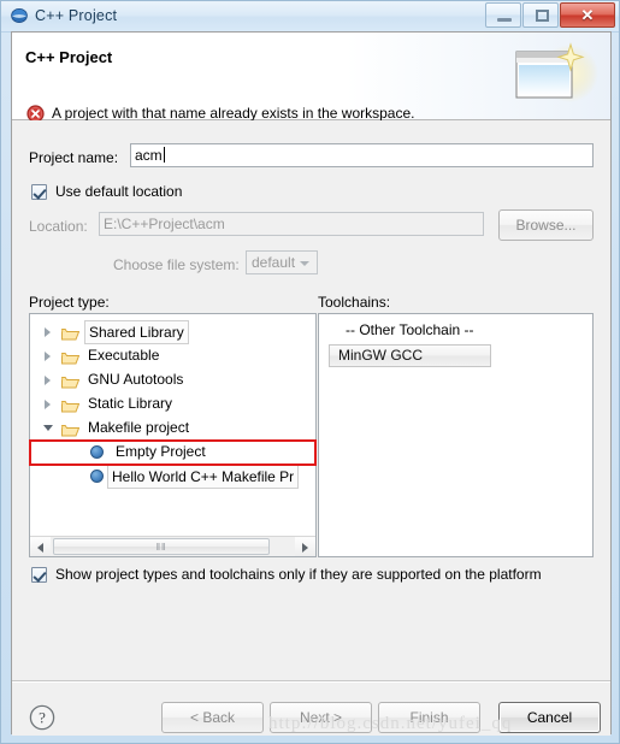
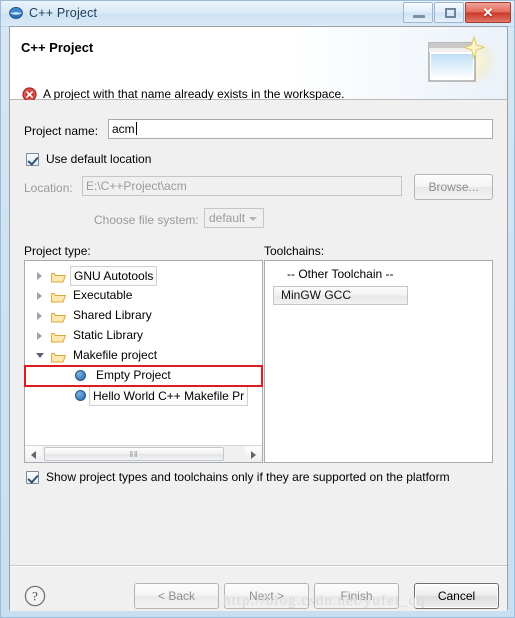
  C++ Project
  ✕
  C++ Project
  A project with that name already exists in the workspace.
  Project name:
  acm
  Use default location
  Location:
  E:\C++Project\acm
  Browse...
  Choose file system:
  default
  Project type:
  Toolchains:
- Shared Library
+ GNU Autotools
  Executable
- GNU Autotools
+ Shared Library
  Static Library
  Makefile project
  Empty Project
  Hello World C++ Makefile Pr
  ‖‖
  -- Other Toolchain --
  MinGW GCC
  Show project types and toolchains only if they are supported on the platform
  ?
  < Back
  Next >
  Finish
  Cancel
  http://blog.csdn.net/yufei_qq
